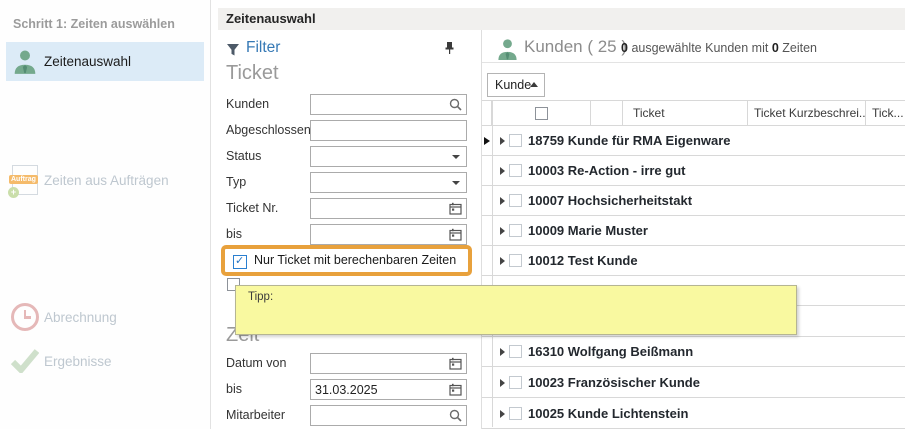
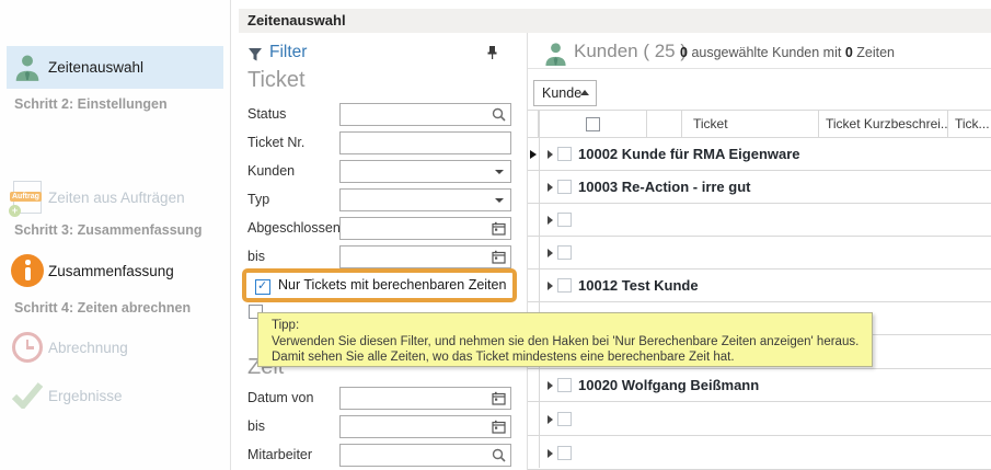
- Schritt 1: Zeiten auswählen
  Zeitenauswahl
+ Schritt 2: Einstellungen
  +
  Zeiten aus Aufträgen
+ Schritt 3: Zusammenfassung
+ Zusammenfassung
+ Schritt 4: Zeiten abrechnen
  Abrechnung
  Ergebnisse
  Zeitenauswahl
  Filter
  Ticket
- Kunden
+ Status
- Abgeschlossen
+ Ticket Nr.
- Status
+ Kunden
  Typ
- Ticket Nr.
+ Abgeschlossen
  bis
- Nur Ticket mit berechenbaren Zeiten
+ Nur Tickets mit berechenbaren Zeiten
  Zeit
  Datum von
  bis
- 31.03.2025
  Mitarbeiter
  Kunden ( 25 )
  0 ausgewählte Kunden mit 0 Zeiten
  Kunde
  Ticket
  Ticket Kurzbeschrei..
  Tick...
- 18759 Kunde für RMA Eigenware
+ 10002 Kunde für RMA Eigenware
  10003 Re-Action - irre gut
- 10007 Hochsicherheitstakt
- 10009 Marie Muster
  10012 Test Kunde
- 16310 Wolfgang Beißmann
+ 10020 Wolfgang Beißmann
- 10023 Französischer Kunde
- 10025 Kunde Lichtenstein
  Tipp:
+ Verwenden Sie diesen Filter, und nehmen sie den Haken bei 'Nur Berechenbare Zeiten anzeigen' heraus.
+ Damit sehen Sie alle Zeiten, wo das Ticket mindestens eine berechenbare Zeit hat.
